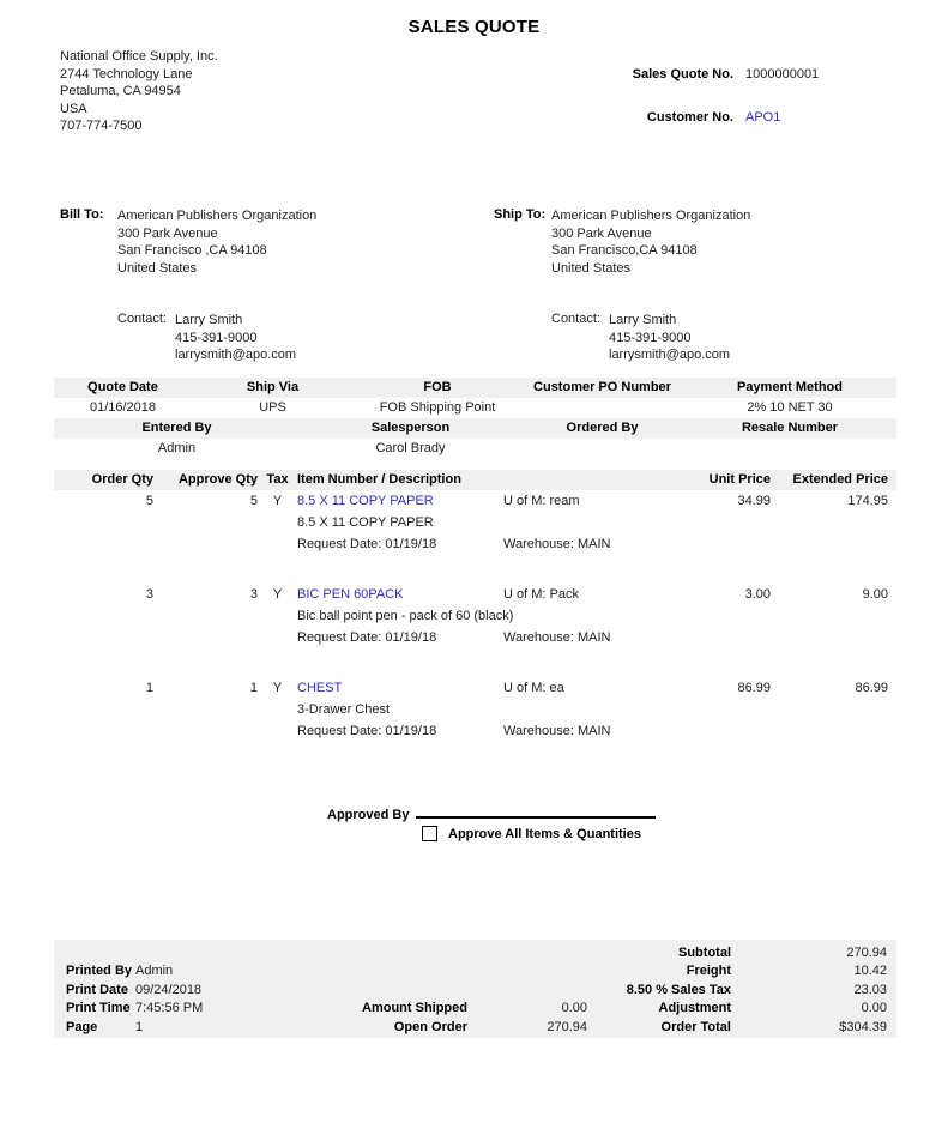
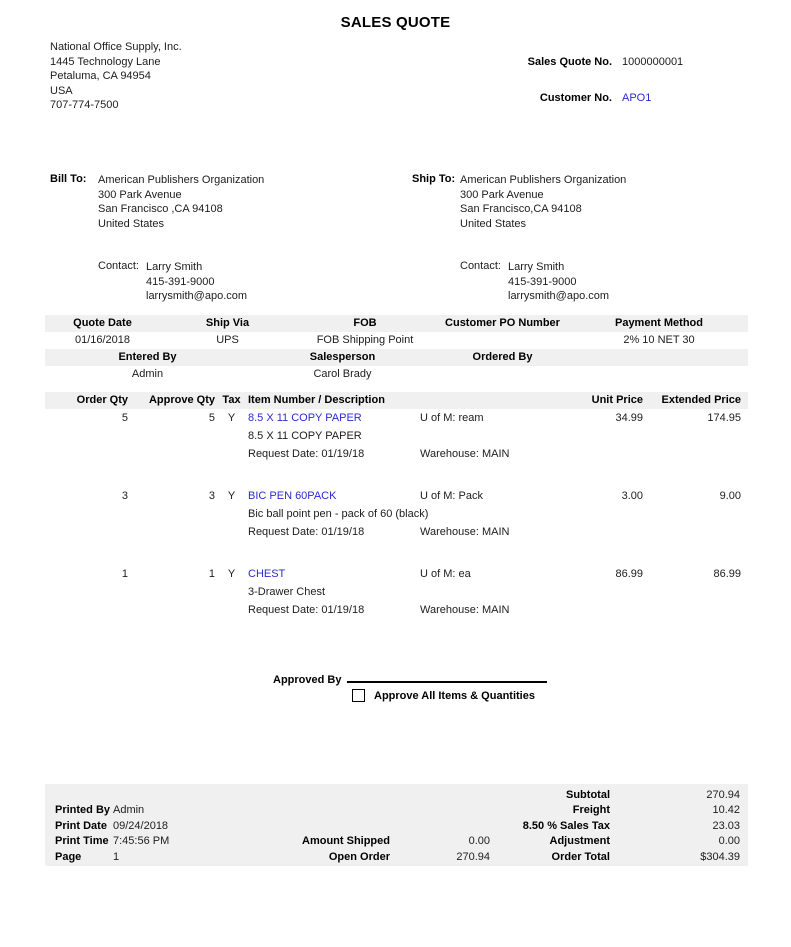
  SALES QUOTE
  National Office Supply, Inc.
- 2744 Technology Lane
+ 1445 Technology Lane
  Petaluma, CA 94954
  USA
  707-774-7500
  Sales Quote No.
  1000000001
  Customer No.
  APO1
  Bill To:
  American Publishers Organization
  300 Park Avenue
  San Francisco ,CA 94108
  United States
  Contact:
  Larry Smith
  415-391-9000
  larrysmith@apo.com
  Ship To:
  American Publishers Organization
  300 Park Avenue
  San Francisco,CA 94108
  United States
  Contact:
  Larry Smith
  415-391-9000
  larrysmith@apo.com
  Quote Date
  Ship Via
  FOB
  Customer PO Number
  Payment Method
  01/16/2018
  UPS
  FOB Shipping Point
  2% 10 NET 30
  Entered By
  Salesperson
  Ordered By
- Resale Number
  Admin
  Carol Brady
  Order Qty
  Approve Qty
  Tax
  Item Number / Description
  Unit Price
  Extended Price
  5
  5
  Y
  8.5 X 11 COPY PAPER
  U of M: ream
  34.99
  174.95
  8.5 X 11 COPY PAPER
  Request Date: 01/19/18
  Warehouse: MAIN
  3
  3
  Y
  BIC PEN 60PACK
  U of M: Pack
  3.00
  9.00
  Bic ball point pen - pack of 60 (black)
  Request Date: 01/19/18
  Warehouse: MAIN
  1
  1
  Y
  CHEST
  U of M: ea
  86.99
  86.99
  3-Drawer Chest
  Request Date: 01/19/18
  Warehouse: MAIN
  Approved By
  Approve All Items & Quantities
  Subtotal
  270.94
  Printed By
  Admin
  Freight
  10.42
  Print Date
  09/24/2018
  8.50 % Sales Tax
  23.03
  Print Time
  7:45:56 PM
  Amount Shipped
  0.00
  Adjustment
  0.00
  Page
  1
  Open Order
  270.94
  Order Total
  $304.39
